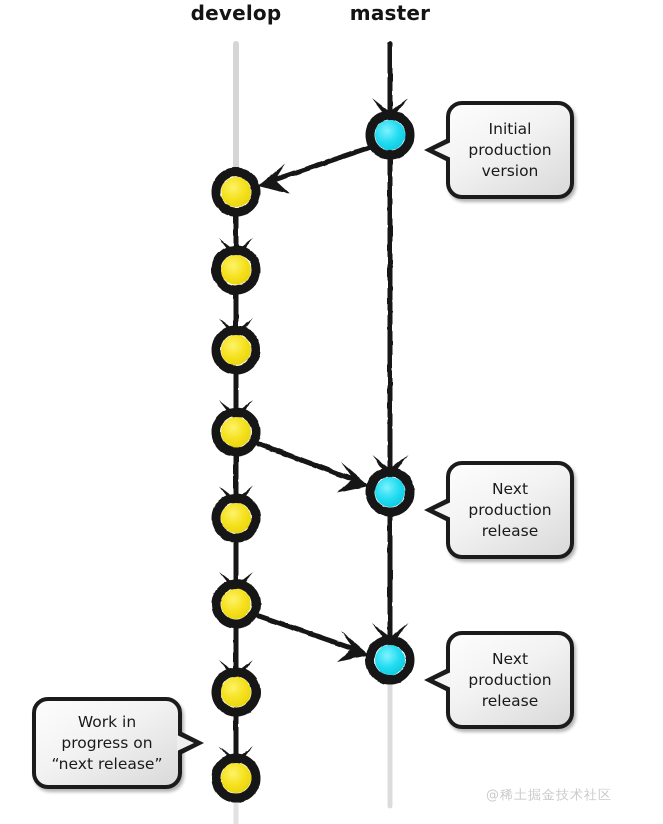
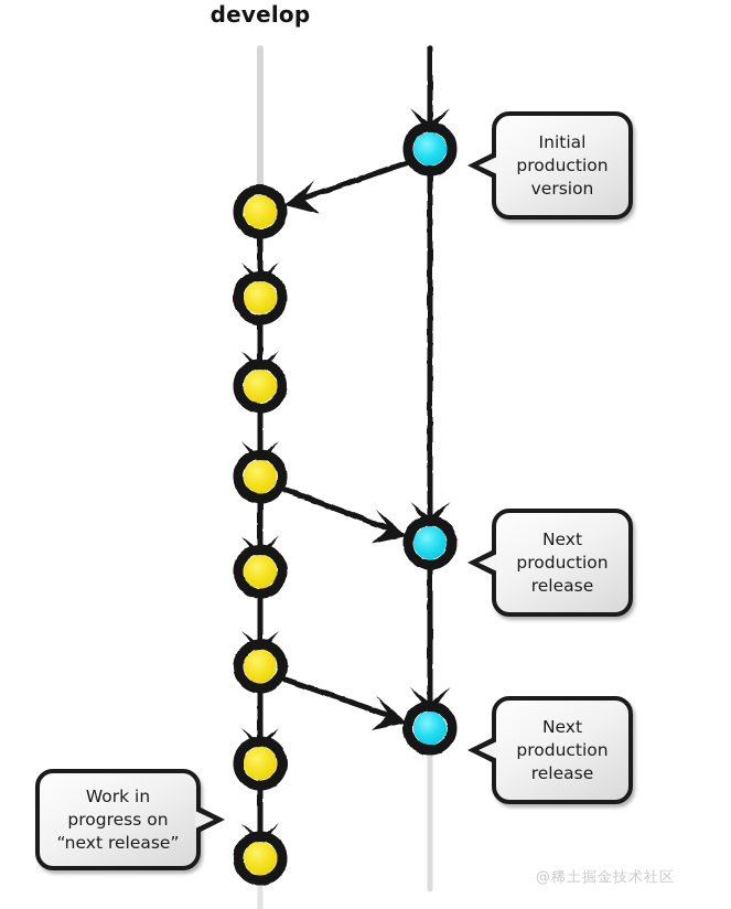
  develop
- master
  Initial
  production
  version
  Next
  production
  release
  Next
  production
  release
  Work in
  progress on
  “next release”
  @稀土掘金技术社区
